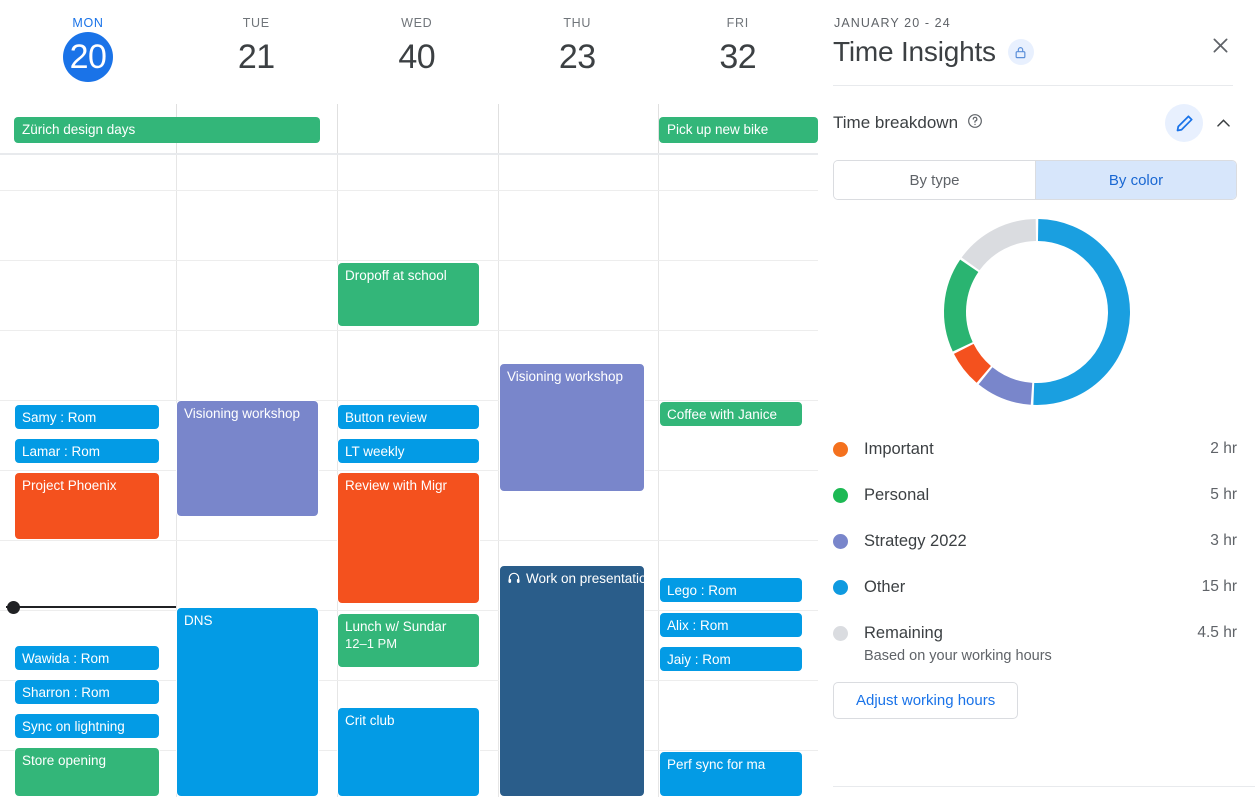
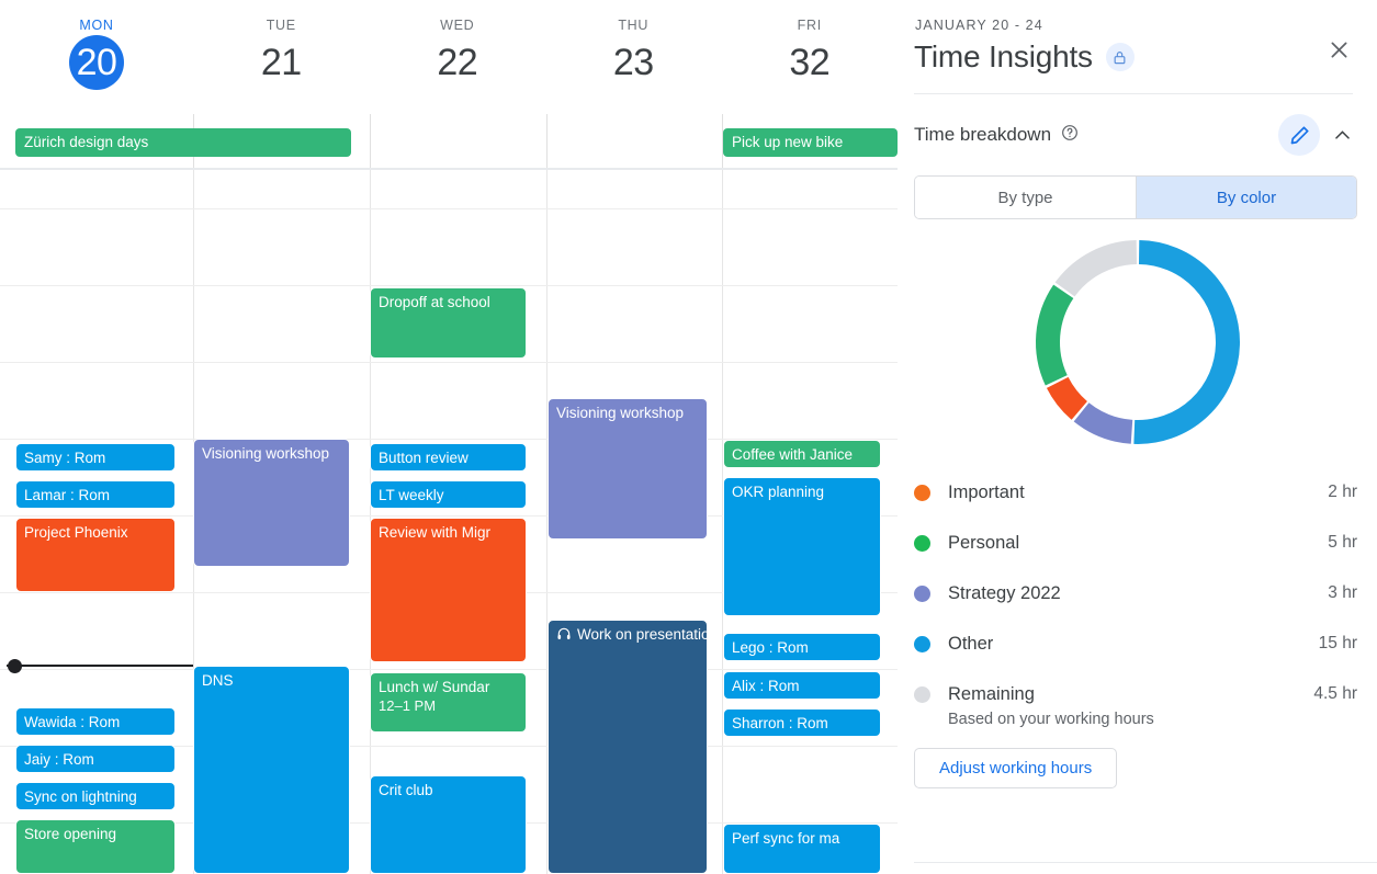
  MON
  20
  TUE
  21
  WED
- 40
+ 22
  THU
  23
  FRI
  32
  Zürich design days
  Pick up new bike
  Samy : Rom
  Lamar : Rom
  Project Phoenix
  Wawida : Rom
- Sharron : Rom
+ Jaiy : Rom
  Sync on lightning
  Store opening
  Visioning workshop
  DNS
  Dropoff at school
  Button review
  LT weekly
  Review with Migr
  Lunch w/ Sundar
  12–1 PM
  Crit club
  Visioning workshop
  Work on presentatio
  Coffee with Janice
+ OKR planning
  Lego : Rom
  Alix : Rom
- Jaiy : Rom
+ Sharron : Rom
  Perf sync for ma
  JANUARY 20 - 24
  Time Insights
  Time breakdown
  By type
  By color
  Important
  2 hr
  Personal
  5 hr
  Strategy 2022
  3 hr
  Other
  15 hr
  Remaining
  4.5 hr
  Based on your working hours
  Adjust working hours
